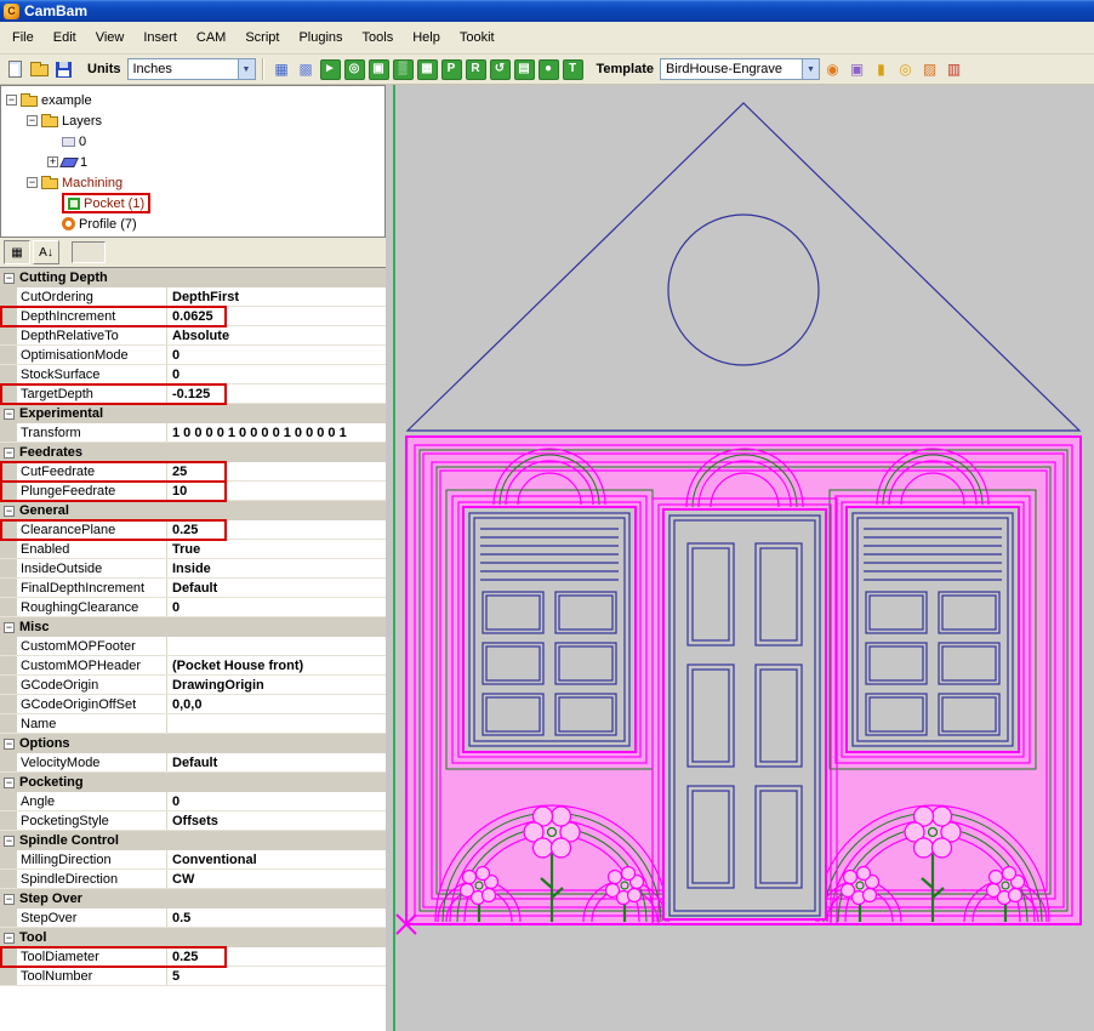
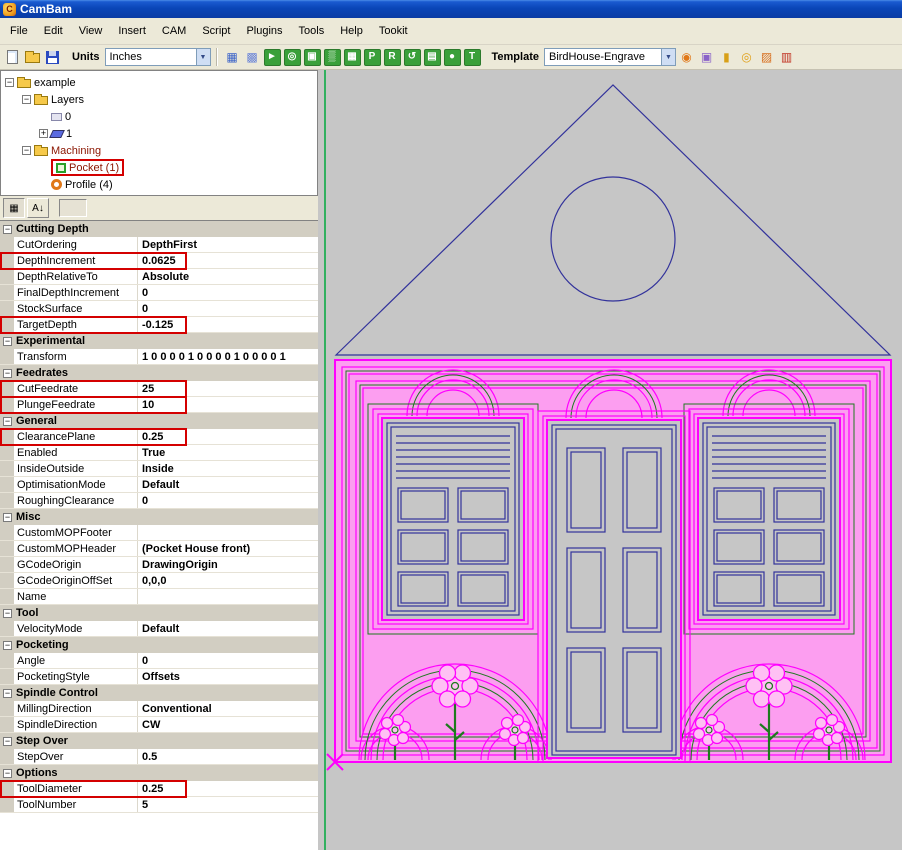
  C
  CamBam
  File
  Edit
  View
  Insert
  CAM
  Script
  Plugins
  Tools
  Help
  Tookit
  Units
  Inches
  ▦
  ▩
  ►
  ◎
  ▣
  ▒
  ▦
  P
  R
  ↺
  ▤
  ●
  T
  Template
  BirdHouse-Engrave
  ◉
  ▣
  ▮
  ◎
  ▨
  ▥
  −
  example
  −
  Layers
  0
  +
  1
  −
  Machining
  Pocket (1)
- Profile (7)
+ Profile (4)
  ▦
  A↓
  −
  Cutting Depth
  CutOrdering
  DepthFirst
  DepthIncrement
  0.0625
  DepthRelativeTo
  Absolute
- OptimisationMode
+ FinalDepthIncrement
  0
  StockSurface
  0
  TargetDepth
  -0.125
  −
  Experimental
  Transform
  1 0 0 0 0 1 0 0 0 0 1 0 0 0 0 1
  −
  Feedrates
  CutFeedrate
  25
  PlungeFeedrate
  10
  −
  General
  ClearancePlane
  0.25
  Enabled
  True
  InsideOutside
  Inside
- FinalDepthIncrement
+ OptimisationMode
  Default
  RoughingClearance
  0
  −
  Misc
  CustomMOPFooter
  CustomMOPHeader
  (Pocket House front)
  GCodeOrigin
  DrawingOrigin
  GCodeOriginOffSet
  0,0,0
  Name
  −
- Options
+ Tool
  VelocityMode
  Default
  −
  Pocketing
  Angle
  0
  PocketingStyle
  Offsets
  −
  Spindle Control
  MillingDirection
  Conventional
  SpindleDirection
  CW
  −
  Step Over
  StepOver
  0.5
  −
- Tool
+ Options
  ToolDiameter
  0.25
  ToolNumber
  5
